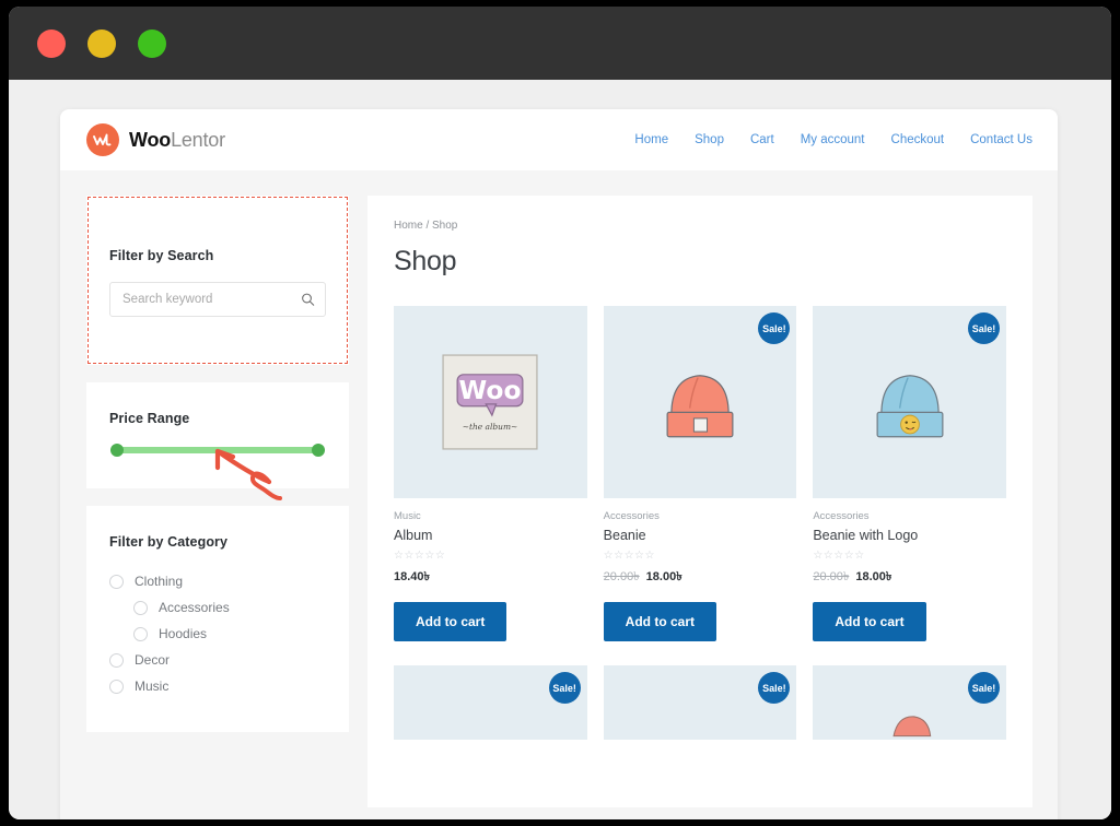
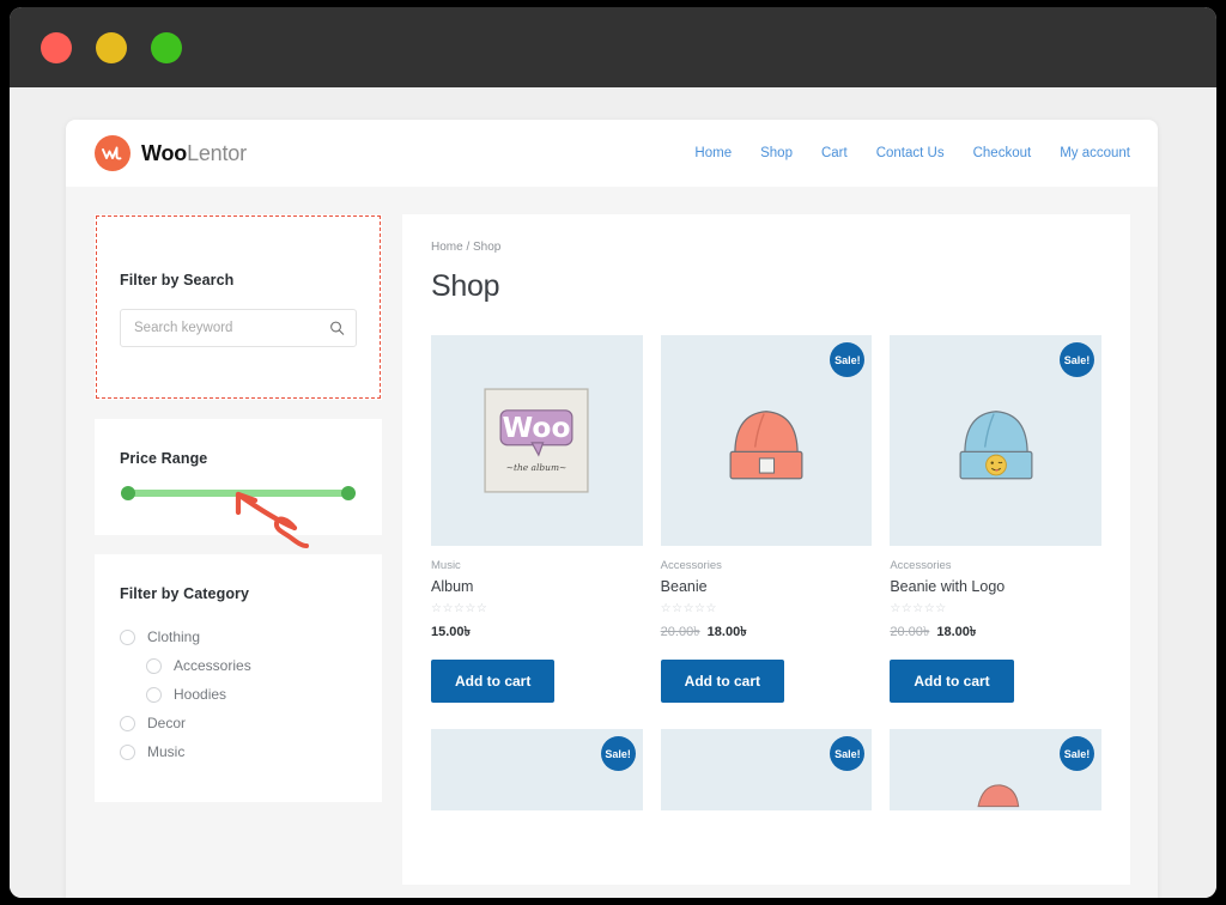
  WooLentor
  Home
  Shop
  Cart
- My account
+ Contact Us
  Checkout
- Contact Us
+ My account
  Filter by Search
  Search keyword
  Price Range
  Filter by Category
  Clothing
  Accessories
  Hoodies
  Decor
  Music
  Home / Shop
  Shop
  Woo
  ~the album~
  Music
  Album
  ☆☆☆☆☆
- 18.40৳
+ 15.00৳
  Add to cart
  Sale!
  Accessories
  Beanie
  ☆☆☆☆☆
  20.00৳
  18.00৳
  Add to cart
  Sale!
  Accessories
  Beanie with Logo
  ☆☆☆☆☆
  20.00৳
  18.00৳
  Add to cart
  Sale!
  Sale!
  Sale!
